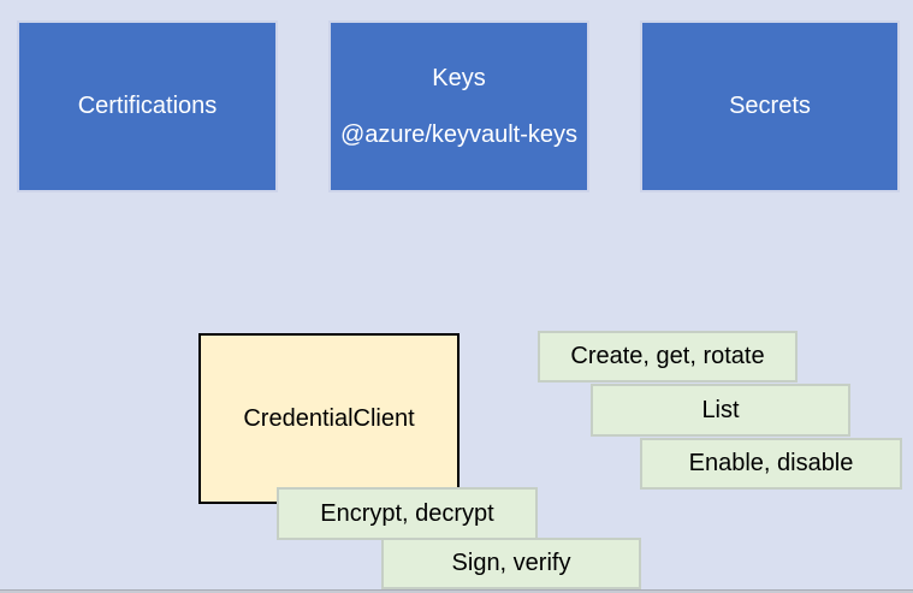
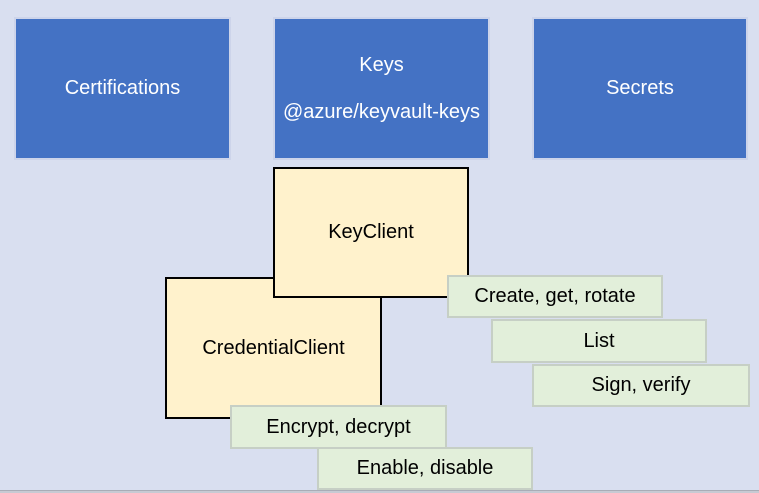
  Certifications
  Keys
  @azure/keyvault-keys
  Secrets
  CredentialClient
+ KeyClient
- Sign, verify
+ Enable, disable
  Encrypt, decrypt
- Enable, disable
+ Sign, verify
  List
  Create, get, rotate
